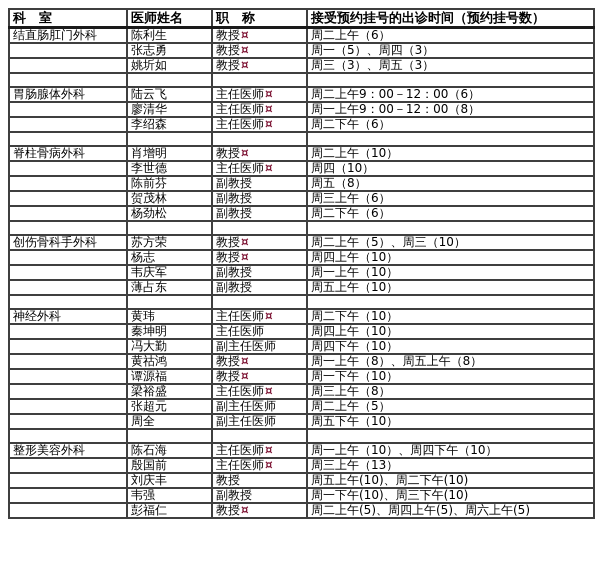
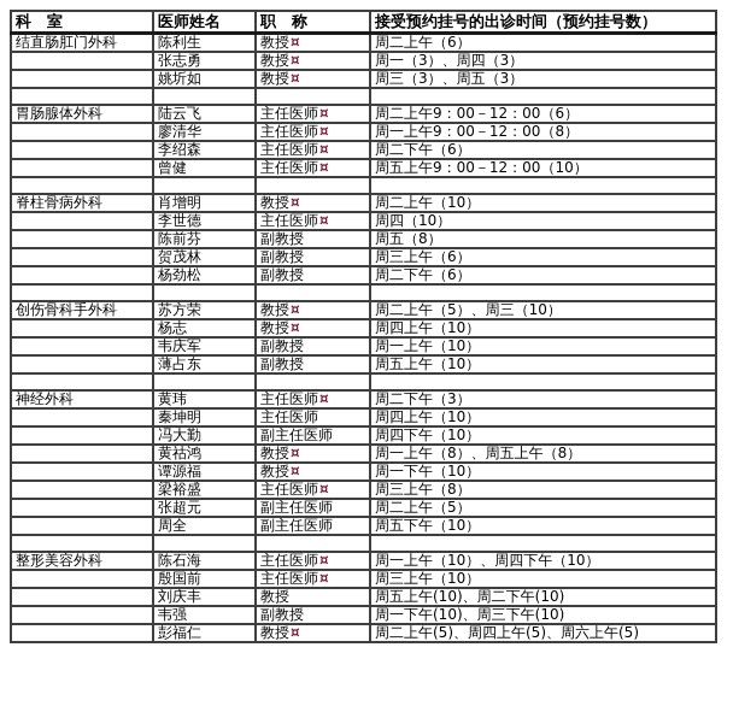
  科 室	医师姓名	职 称	接受预约挂号的出诊时间（预约挂号数）
  结直肠肛门外科	陈利生	教授¤	周二上午（6）
- 	张志勇	教授¤	周一（5）、周四（3）
+ 	张志勇	教授¤	周一（3）、周四（3）
  	姚圻如	教授¤	周三（3）、周五（3）
  胃肠腺体外科	陆云飞	主任医师¤	周二上午9：00－12：00（6）
  	廖清华	主任医师¤	周一上午9：00－12：00（8）
  	李绍森	主任医师¤	周二下午（6）
+ 	曾健	主任医师¤	周五上午9：00－12：00（10）
  脊柱骨病外科	肖增明	教授¤	周二上午（10）
  	李世德	主任医师¤	周四（10）
  	陈前芬	副教授	周五（8）
  	贺茂林	副教授	周三上午（6）
  	杨劲松	副教授	周二下午（6）
  创伤骨科手外科	苏方荣	教授¤	周二上午（5）、周三（10）
  	杨志	教授¤	周四上午（10）
  	韦庆军	副教授	周一上午（10）
  	薄占东	副教授	周五上午（10）
- 神经外科	黄玮	主任医师¤	周二下午（10）
+ 神经外科	黄玮	主任医师¤	周二下午（3）
  	秦坤明	主任医师	周四上午（10）
  	冯大勤	副主任医师	周四下午（10）
  	黄祜鸿	教授¤	周一上午（8）、周五上午（8）
  	谭源福	教授¤	周一下午（10）
  	梁裕盛	主任医师¤	周三上午（8）
  	张超元	副主任医师	周二上午（5）
  	周全	副主任医师	周五下午（10）
  整形美容外科	陈石海	主任医师¤	周一上午（10）、周四下午（10）
- 	殷国前	主任医师¤	周三上午（13）
+ 	殷国前	主任医师¤	周三上午（10）
  	刘庆丰	教授	周五上午(10)、周二下午(10)
  	韦强	副教授	周一下午(10)、周三下午(10)
  	彭福仁	教授¤	周二上午(5)、周四上午(5)、周六上午(5)
